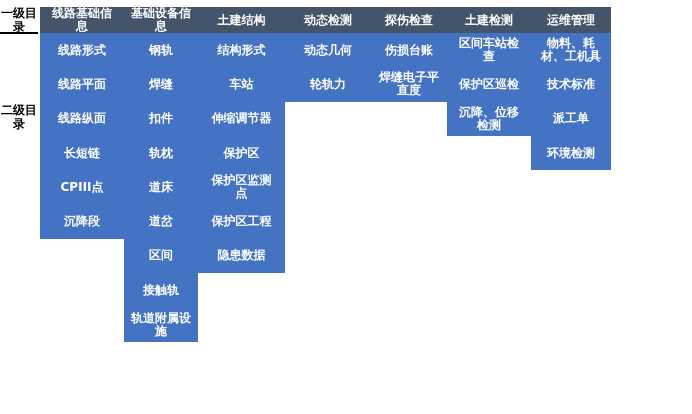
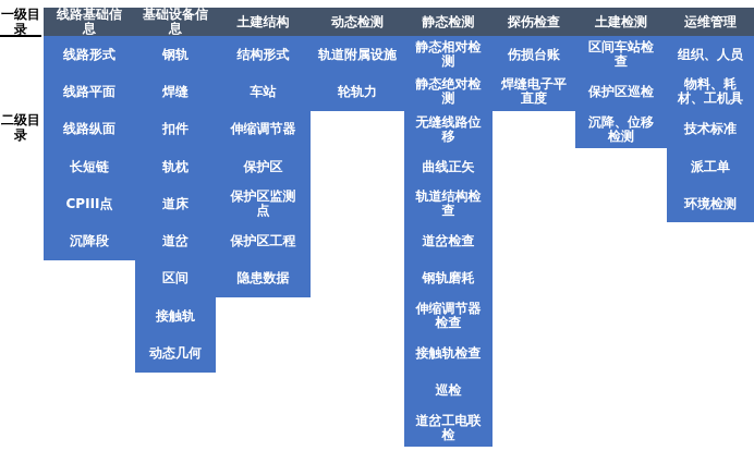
  一级目录
  二级目录
  线路基础信息
  线路形式
  线路平面
  线路纵面
  长短链
  CPIII点
  沉降段
  基础设备信息
  钢轨
  焊缝
  扣件
  轨枕
  道床
  道岔
  区间
  接触轨
- 轨道附属设施
+ 动态几何
  土建结构
  结构形式
  车站
  伸缩调节器
  保护区
  保护区监测点
  保护区工程
  隐患数据
  动态检测
- 动态几何
+ 轨道附属设施
  轮轨力
+ 静态检测
+ 静态相对检测
+ 静态绝对检测
+ 无缝线路位移
+ 曲线正矢
+ 轨道结构检查
+ 道岔检查
+ 钢轨磨耗
+ 伸缩调节器检查
+ 接触轨检查
+ 巡检
+ 道岔工电联检
  探伤检查
  伤损台账
  焊缝电子平直度
  土建检测
  区间车站检查
  保护区巡检
  沉降、位移检测
  运维管理
+ 组织、人员
  物料、耗材、工机具
  技术标准
  派工单
  环境检测
